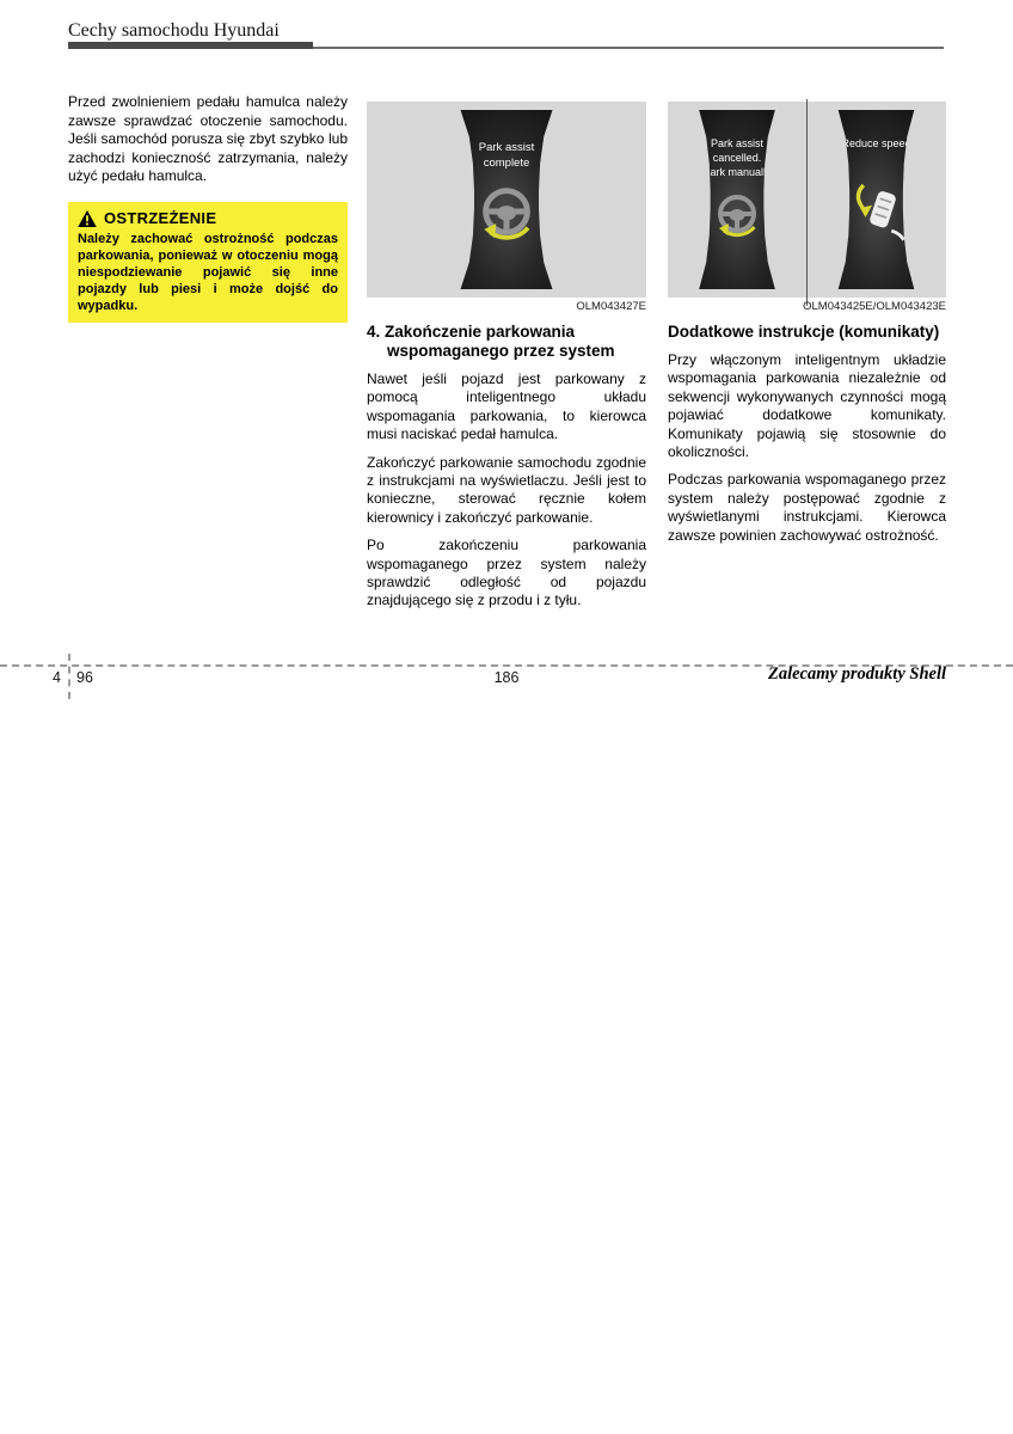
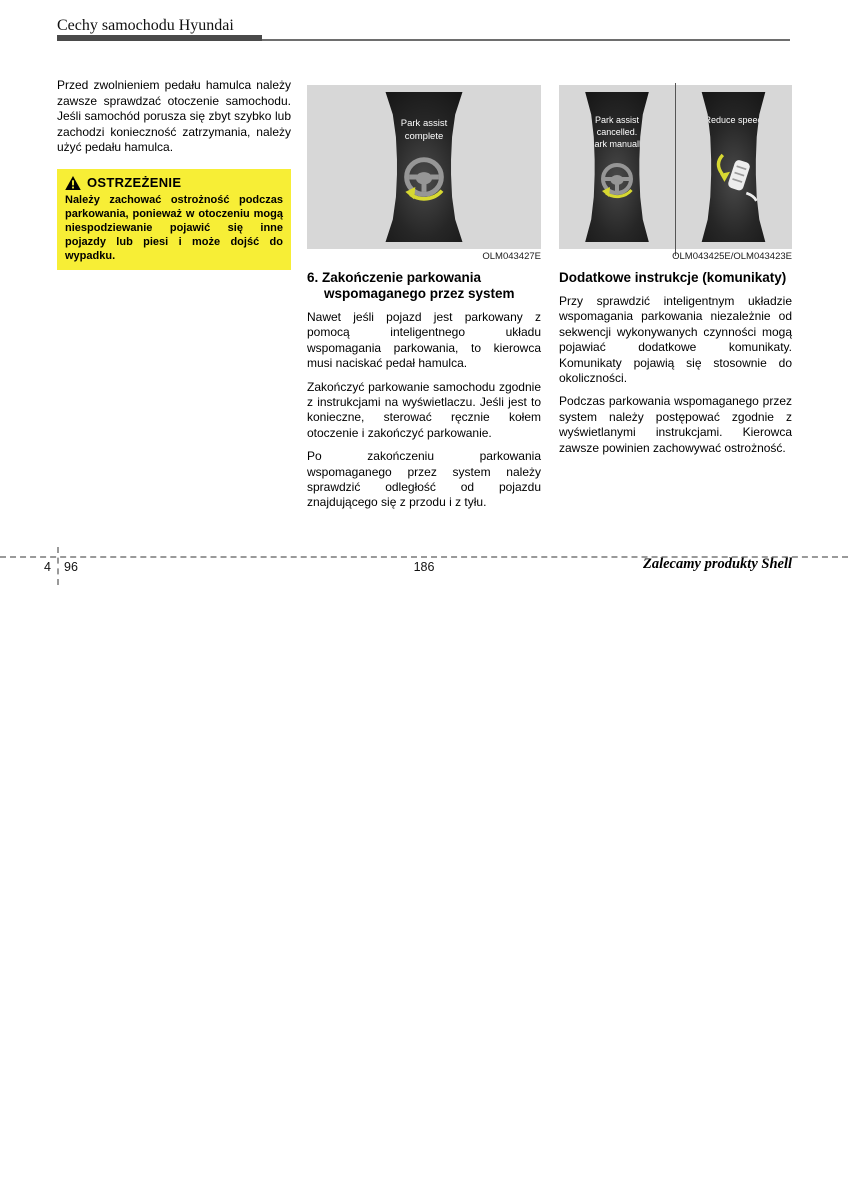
  Cechy samochodu Hyundai
  Przed zwolnieniem pedału hamulca należy zawsze sprawdzać otoczenie samochodu. Jeśli samochód porusza się zbyt szybko lub zachodzi konieczność zatrzymania, należy użyć pedału hamulca.
  OSTRZEŻENIE
  Należy zachować ostrożność podczas parkowania, ponieważ w otoczeniu mogą niespodziewanie pojawić się inne pojazdy lub piesi i może dojść do wypadku.
  Park assist
  complete
  OLM043427E
  Park assist
  cancelled.
  ark manual
  educe spee
  OLM043425E/OLM043423E
- 4. Zakończenie parkowania wspomaganego przez system
+ 6. Zakończenie parkowania wspomaganego przez system
  Nawet jeśli pojazd jest parkowany z pomocą inteligentnego układu wspomagania parkowania, to kierowca musi naciskać pedał hamulca.
- Zakończyć parkowanie samochodu zgodnie z instrukcjami na wyświetlaczu. Jeśli jest to konieczne, sterować ręcznie kołem kierownicy i zakończyć parkowanie.
+ Zakończyć parkowanie samochodu zgodnie z instrukcjami na wyświetlaczu. Jeśli jest to konieczne, sterować ręcznie kołem otoczenie i zakończyć parkowanie.
  Po zakończeniu parkowania wspomaganego przez system należy sprawdzić odległość od pojazdu znajdującego się z przodu i z tyłu.
  Dodatkowe instrukcje (komunikaty)
- Przy włączonym inteligentnym układzie wspomagania parkowania niezależnie od sekwencji wykonywanych czynności mogą pojawiać dodatkowe komunikaty. Komunikaty pojawią się stosownie do okoliczności.
+ Przy sprawdzić inteligentnym układzie wspomagania parkowania niezależnie od sekwencji wykonywanych czynności mogą pojawiać dodatkowe komunikaty. Komunikaty pojawią się stosownie do okoliczności.
  Podczas parkowania wspomaganego przez system należy postępować zgodnie z wyświetlanymi instrukcjami. Kierowca zawsze powinien zachowywać ostrożność.
  4
  96
  186
  Zalecamy produkty Shell
